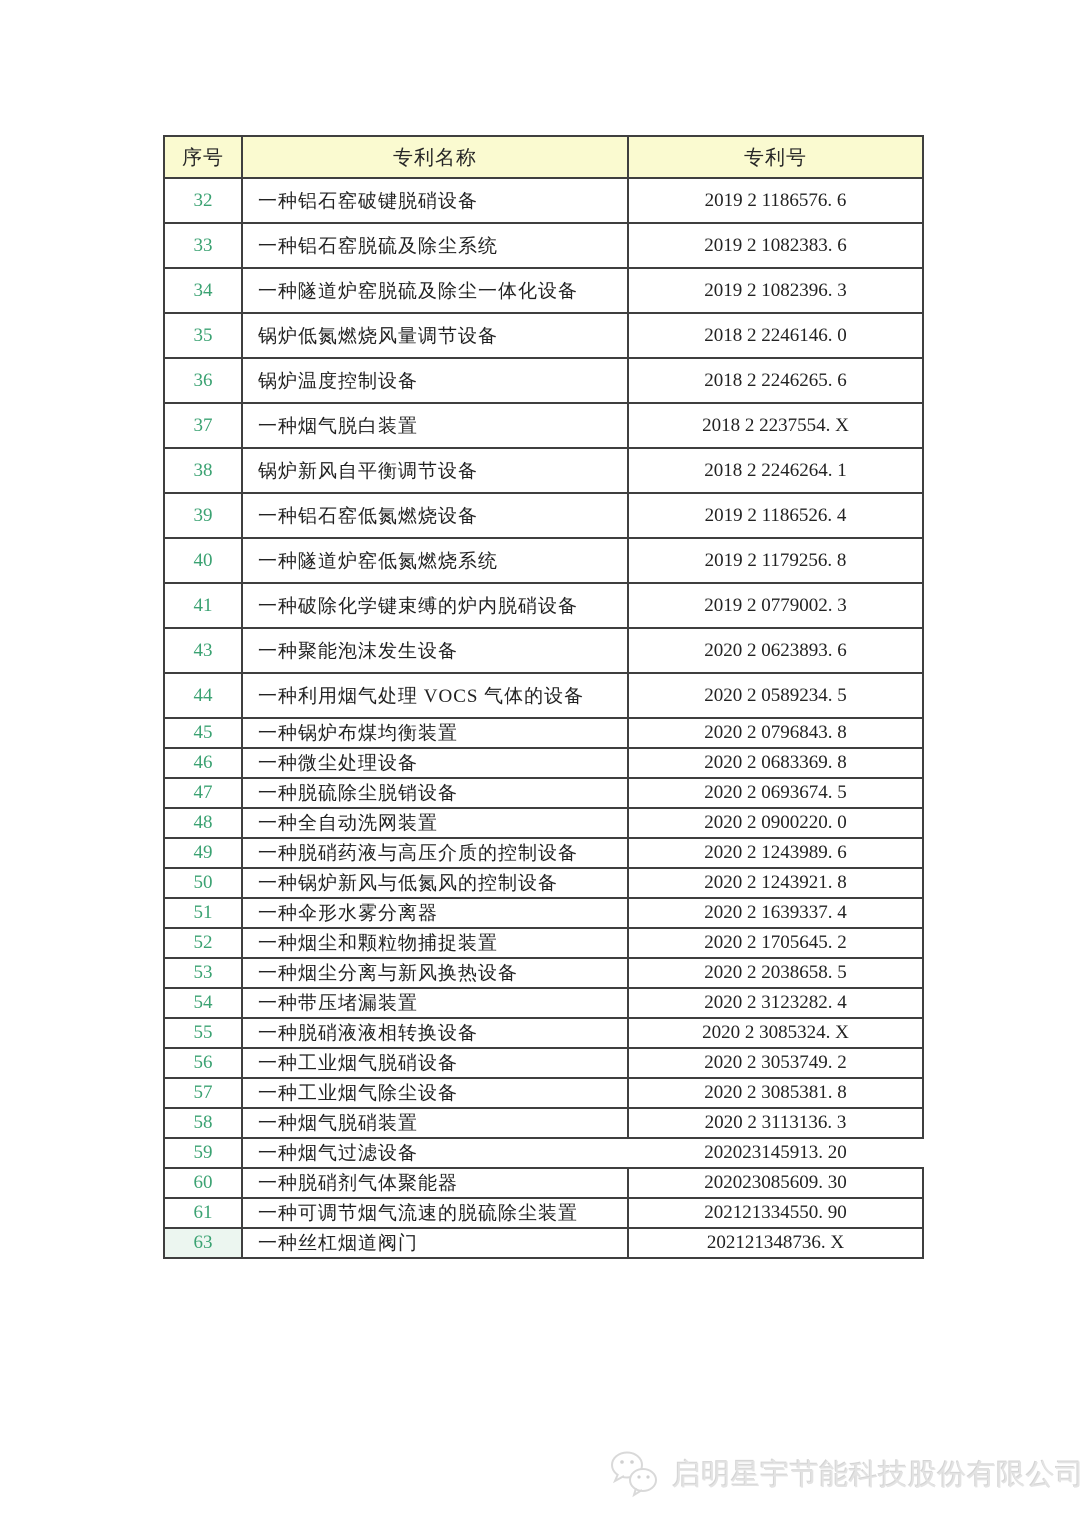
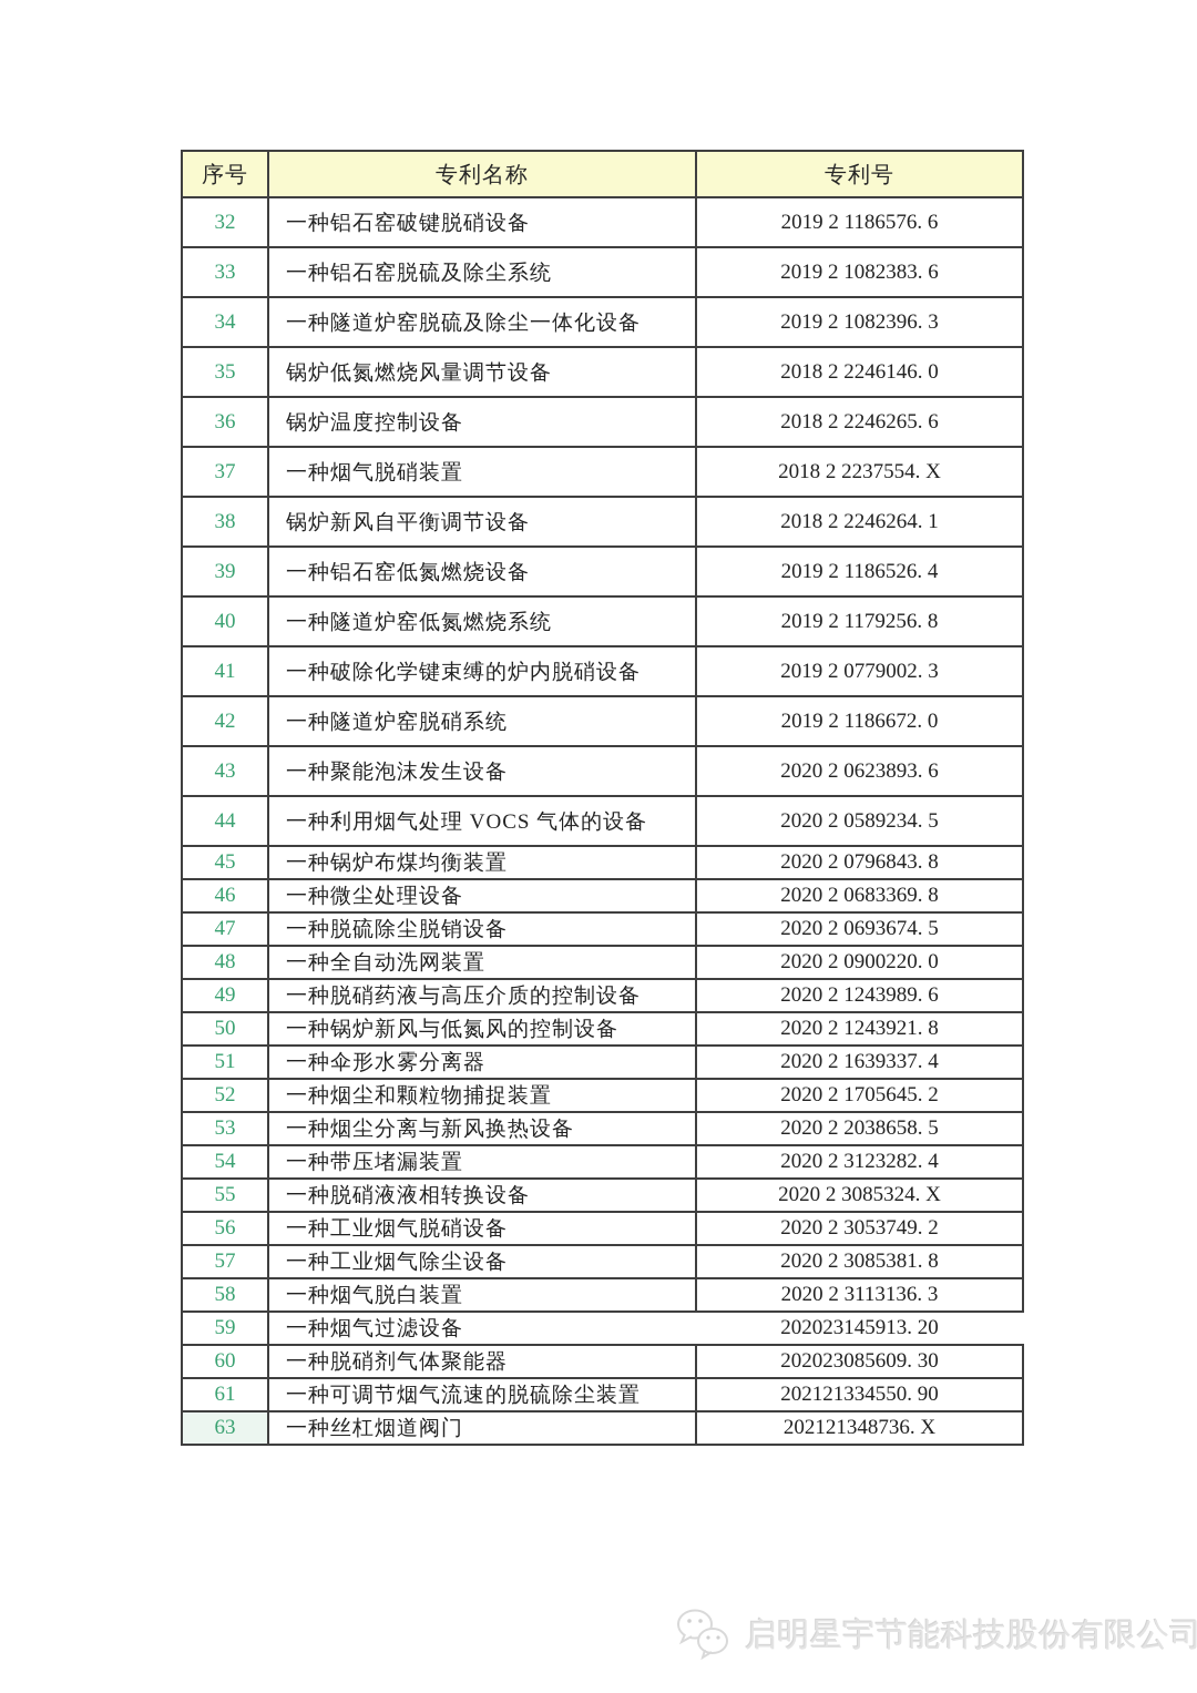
  序号	专利名称	专利号
  32	一种铝石窑破键脱硝设备	2019 2 1186576. 6
  33	一种铝石窑脱硫及除尘系统	2019 2 1082383. 6
  34	一种隧道炉窑脱硫及除尘一体化设备	2019 2 1082396. 3
  35	锅炉低氮燃烧风量调节设备	2018 2 2246146. 0
  36	锅炉温度控制设备	2018 2 2246265. 6
- 37	一种烟气脱白装置	2018 2 2237554. X
+ 37	一种烟气脱硝装置	2018 2 2237554. X
  38	锅炉新风自平衡调节设备	2018 2 2246264. 1
  39	一种铝石窑低氮燃烧设备	2019 2 1186526. 4
  40	一种隧道炉窑低氮燃烧系统	2019 2 1179256. 8
  41	一种破除化学键束缚的炉内脱硝设备	2019 2 0779002. 3
+ 42	一种隧道炉窑脱硝系统	2019 2 1186672. 0
  43	一种聚能泡沫发生设备	2020 2 0623893. 6
  44	一种利用烟气处理 VOCS 气体的设备	2020 2 0589234. 5
  45	一种锅炉布煤均衡装置	2020 2 0796843. 8
  46	一种微尘处理设备	2020 2 0683369. 8
  47	一种脱硫除尘脱销设备	2020 2 0693674. 5
  48	一种全自动洗网装置	2020 2 0900220. 0
  49	一种脱硝药液与高压介质的控制设备	2020 2 1243989. 6
  50	一种锅炉新风与低氮风的控制设备	2020 2 1243921. 8
  51	一种伞形水雾分离器	2020 2 1639337. 4
  52	一种烟尘和颗粒物捕捉装置	2020 2 1705645. 2
  53	一种烟尘分离与新风换热设备	2020 2 2038658. 5
  54	一种带压堵漏装置	2020 2 3123282. 4
  55	一种脱硝液液相转换设备	2020 2 3085324. X
  56	一种工业烟气脱硝设备	2020 2 3053749. 2
  57	一种工业烟气除尘设备	2020 2 3085381. 8
- 58	一种烟气脱硝装置	2020 2 3113136. 3
+ 58	一种烟气脱白装置	2020 2 3113136. 3
  59	一种烟气过滤设备	202023145913. 20
  60	一种脱硝剂气体聚能器	202023085609. 30
  61	一种可调节烟气流速的脱硫除尘装置	202121334550. 90
  63	一种丝杠烟道阀门	202121348736. X
  启明星宇节能科技股份有限公司
